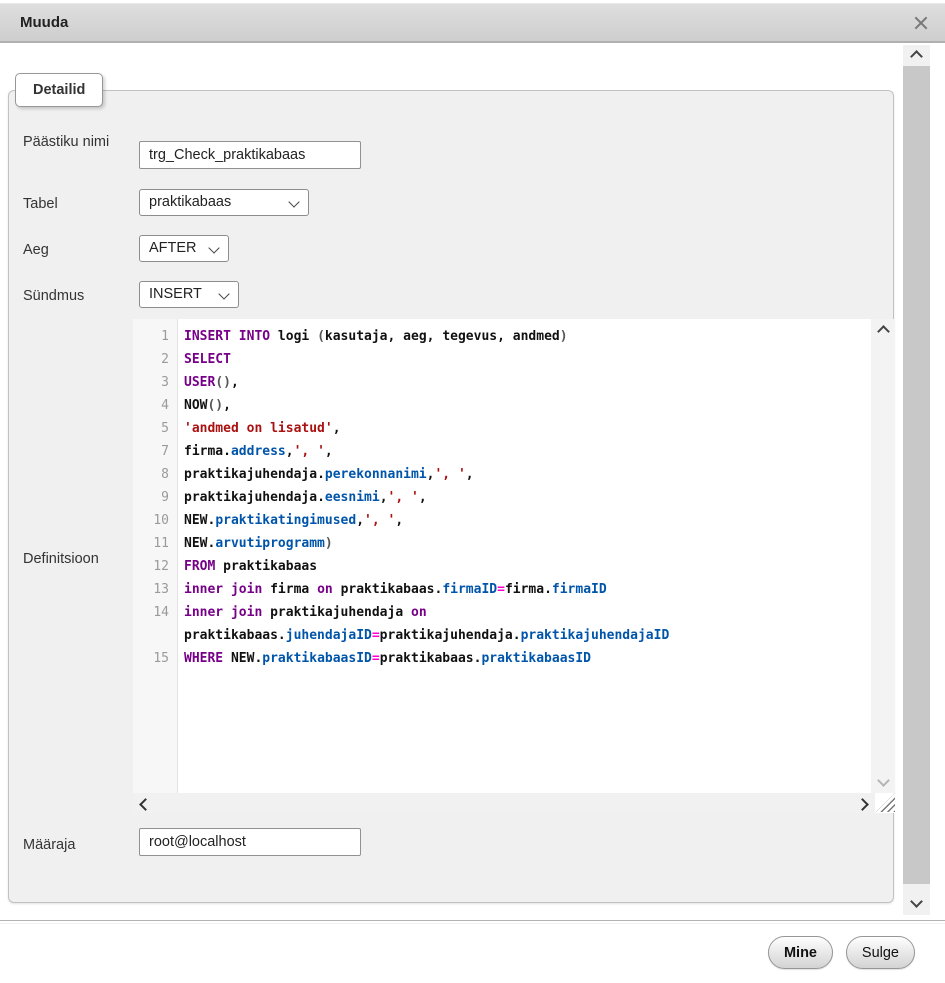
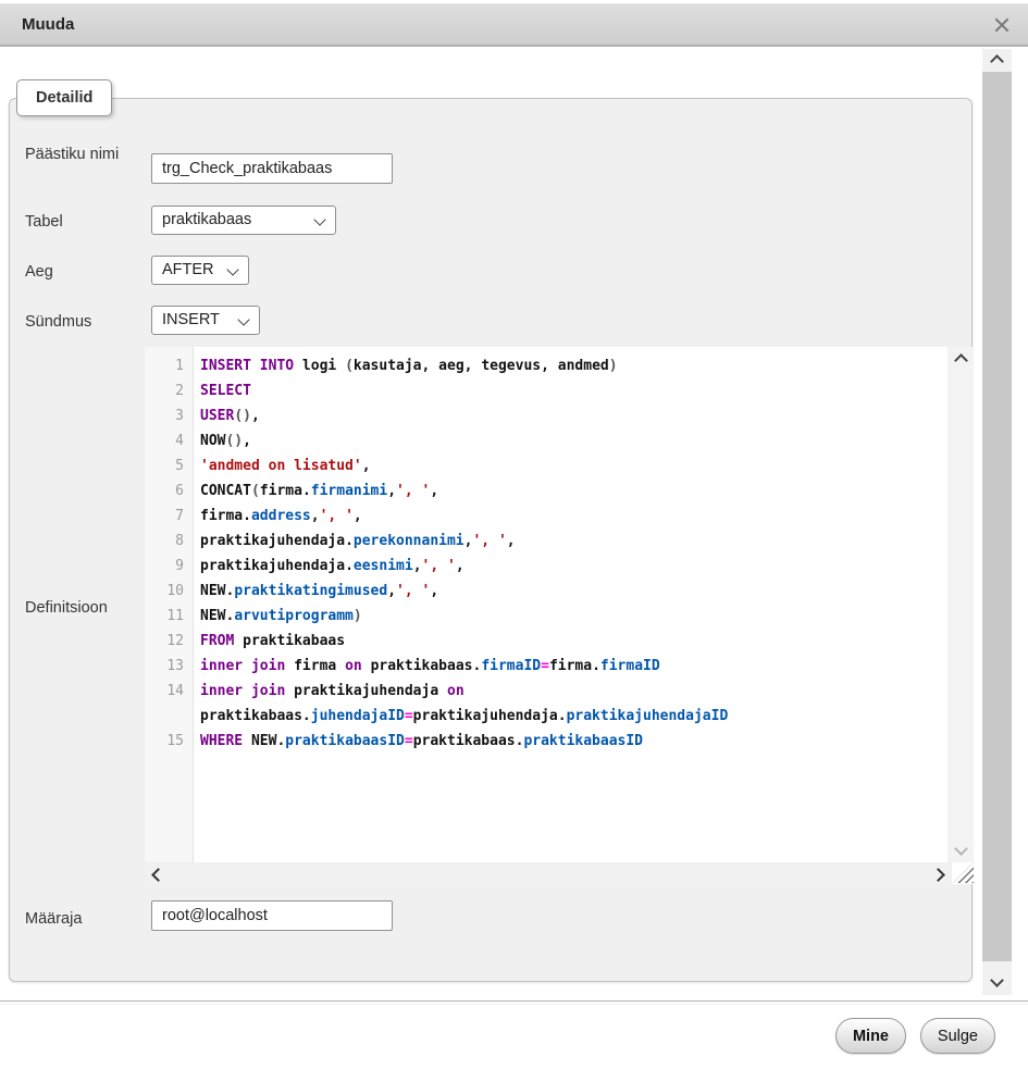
  Muuda
  Detailid
  Päästiku nimi
  trg_Check_praktikabaas
  Tabel
  praktikabaas
  Aeg
  AFTER
  Sündmus
  INSERT
  Definitsioon
  1
  INSERT INTO logi (kasutaja, aeg, tegevus, andmed)
  2
  SELECT
  3
  USER(),
  4
  NOW(),
  5
  'andmed on lisatud',
+ 6
+ CONCAT(firma.firmanimi,', ',
  7
  firma.address,', ',
  8
  praktikajuhendaja.perekonnanimi,', ',
  9
  praktikajuhendaja.eesnimi,', ',
  10
  NEW.praktikatingimused,', ',
  11
  NEW.arvutiprogramm)
  12
  FROM praktikabaas
  13
  inner join firma on praktikabaas.firmaID=firma.firmaID
  14
  inner join praktikajuhendaja on praktikabaas.juhendajaID=praktikajuhendaja.praktikajuhendajaID
  15
  WHERE NEW.praktikabaasID=praktikabaas.praktikabaasID
  Määraja
  root@localhost
  Mine
  Sulge
